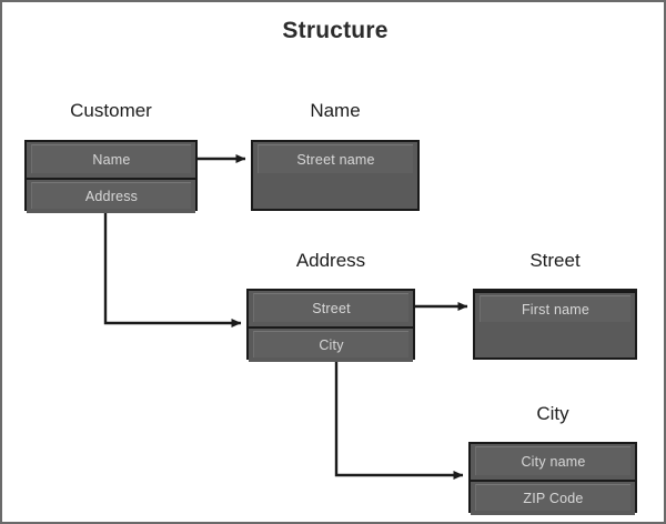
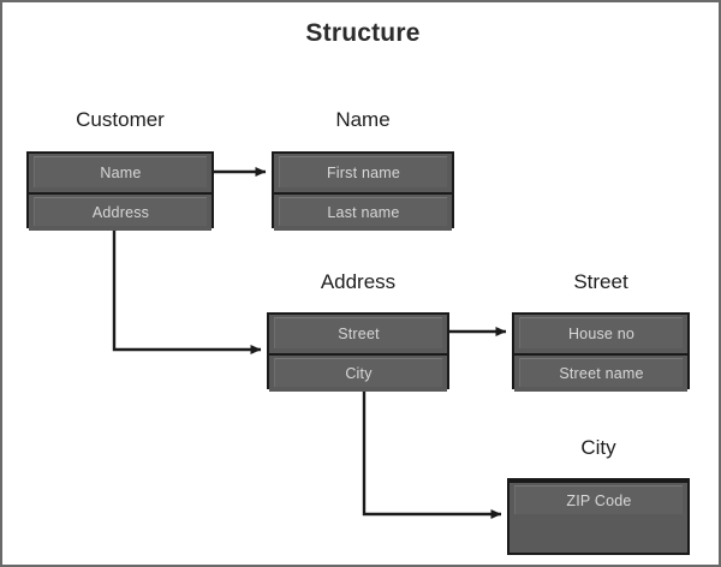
  Structure
  Customer
  Name
  Address
  Name
- Street name
+ First name
+ Last name
  Address
  Street
  City
  Street
+ House no
- First name
+ Street name
  City
- City name
  ZIP Code
